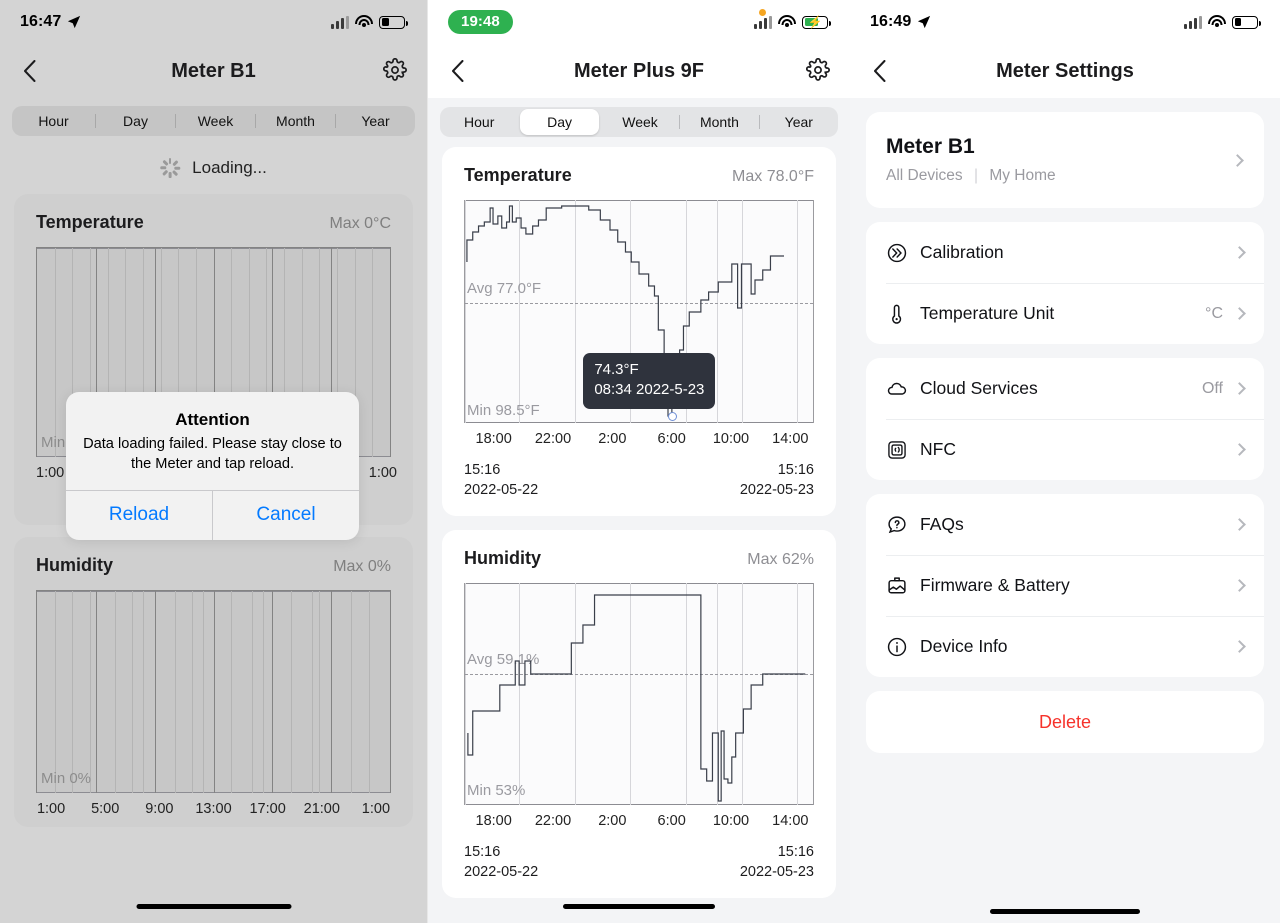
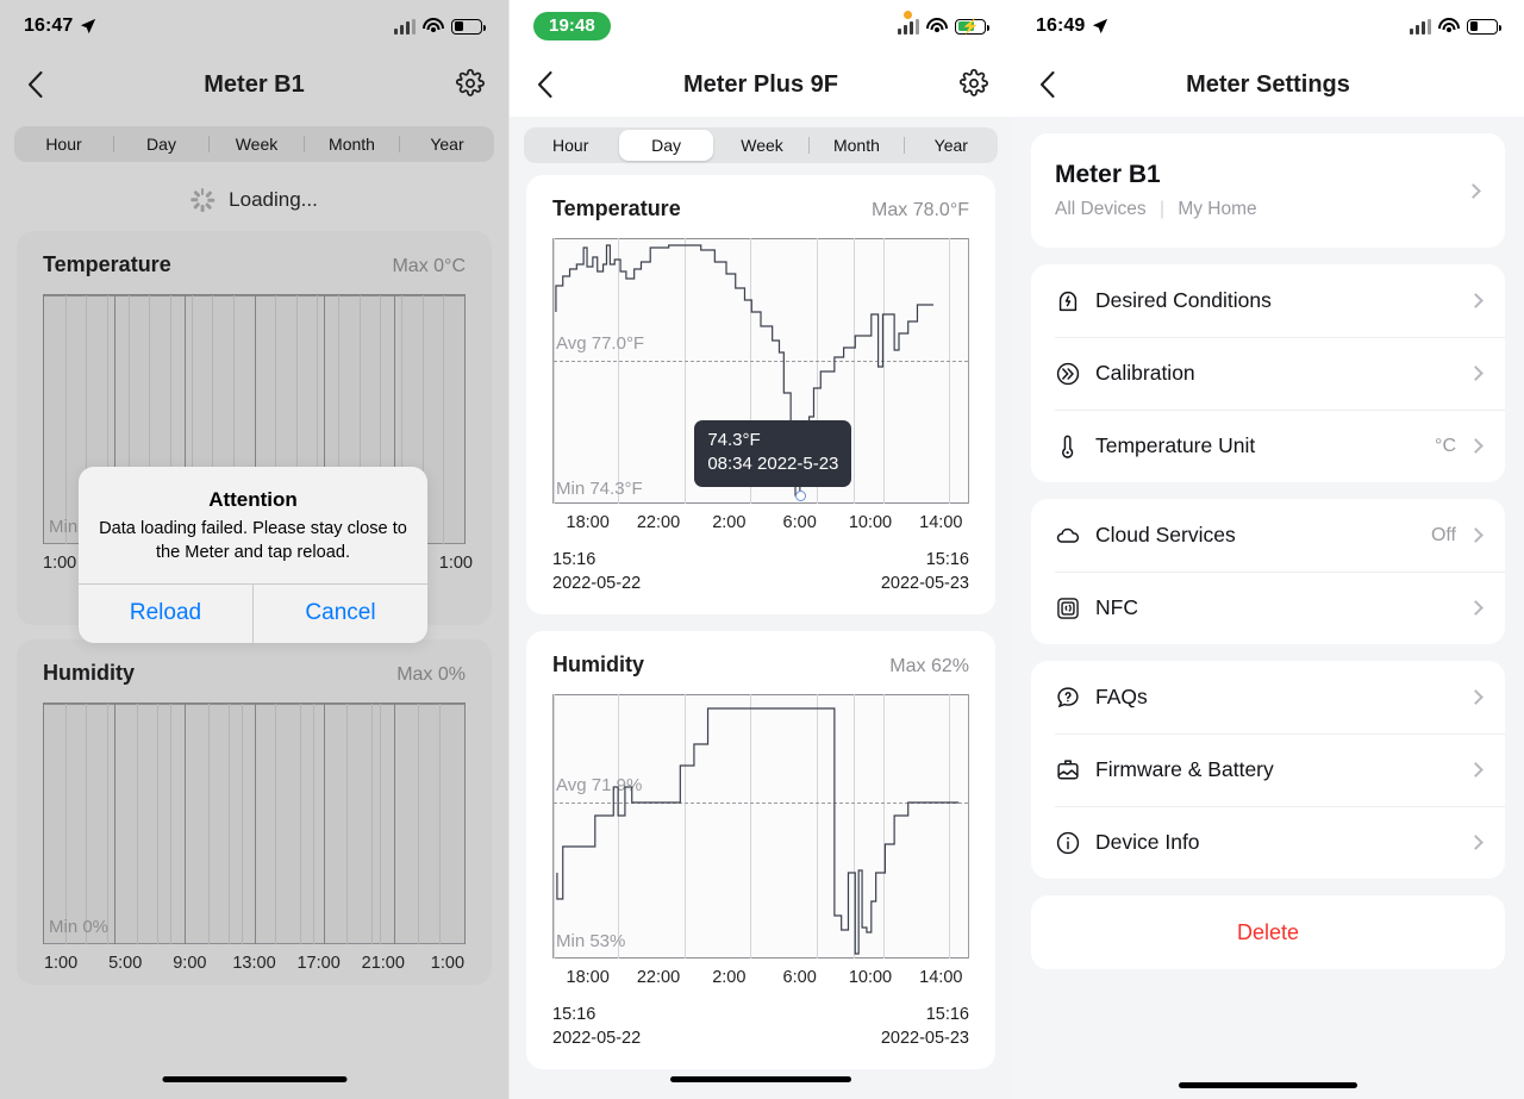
  16:47
  Meter B1
  Hour
  Day
  Week
  Month
  Year
  Loading...
  Temperature
  Max 0°C
  1:00
  1:00
  Humidity
  Max 0%
  Min 0%
  1:00
  5:00
  9:00
  13:00
  17:00
  21:00
  1:00
  Attention
  Data loading failed. Please stay close to the Meter and tap reload.
  Reload
  Cancel
  19:48
  ⚡
  Meter Plus 9F
  Hour
  Day
  Week
  Month
  Year
  Temperature
  Max 78.0°F
  Avg 77.0°F
- Min 98.5°F
+ Min 74.3°F
  74.3°F
  08:34 2022-5-23
  18:00
  22:00
  2:00
  6:00
  10:00
  14:00
  15:16
  2022-05-22
  15:16
  2022-05-23
  Humidity
  Max 62%
- Avg 59.1%
+ Avg 71.9%
  Min 53%
  18:00
  22:00
  2:00
  6:00
  10:00
  14:00
  15:16
  2022-05-22
  15:16
  2022-05-23
  16:49
  Meter Settings
  Meter B1
  All Devices | My Home
+ Desired Conditions
  Calibration
  Temperature Unit
  °C
  Cloud Services
  Off
  NFC
  FAQs
  Firmware & Battery
  Device Info
  Delete
